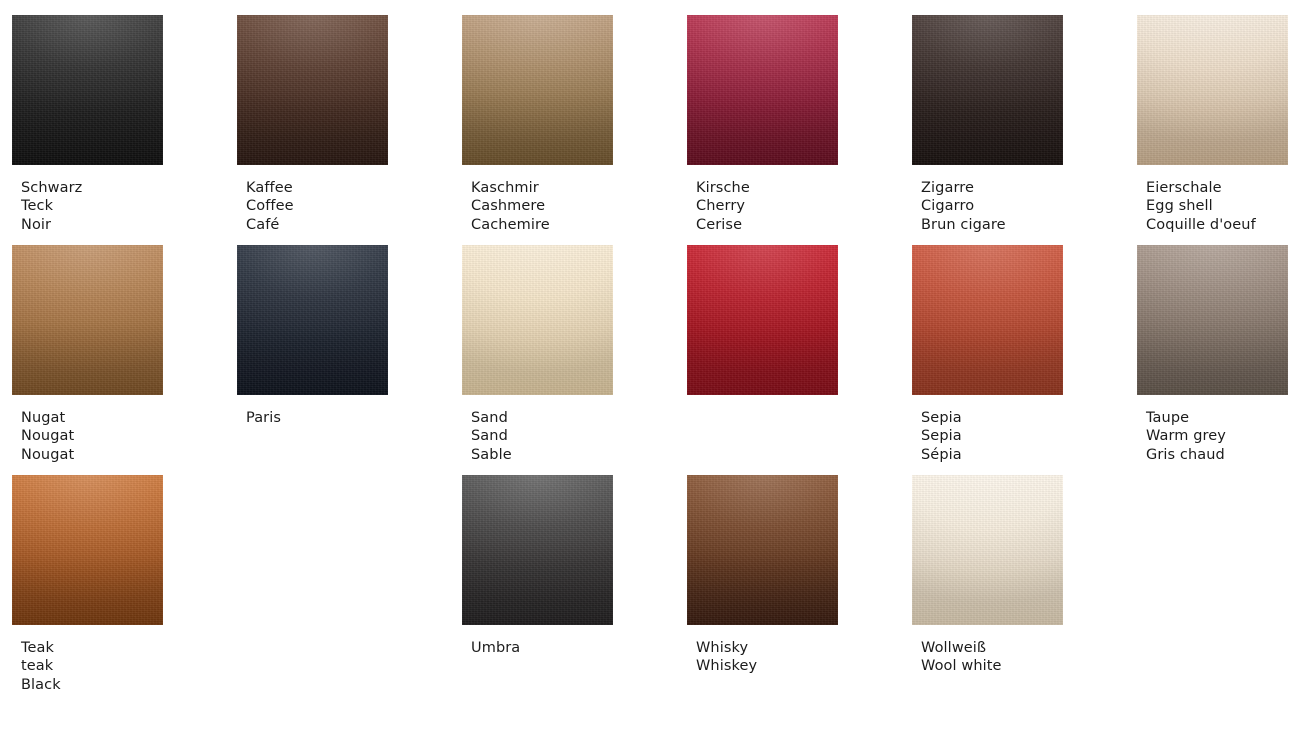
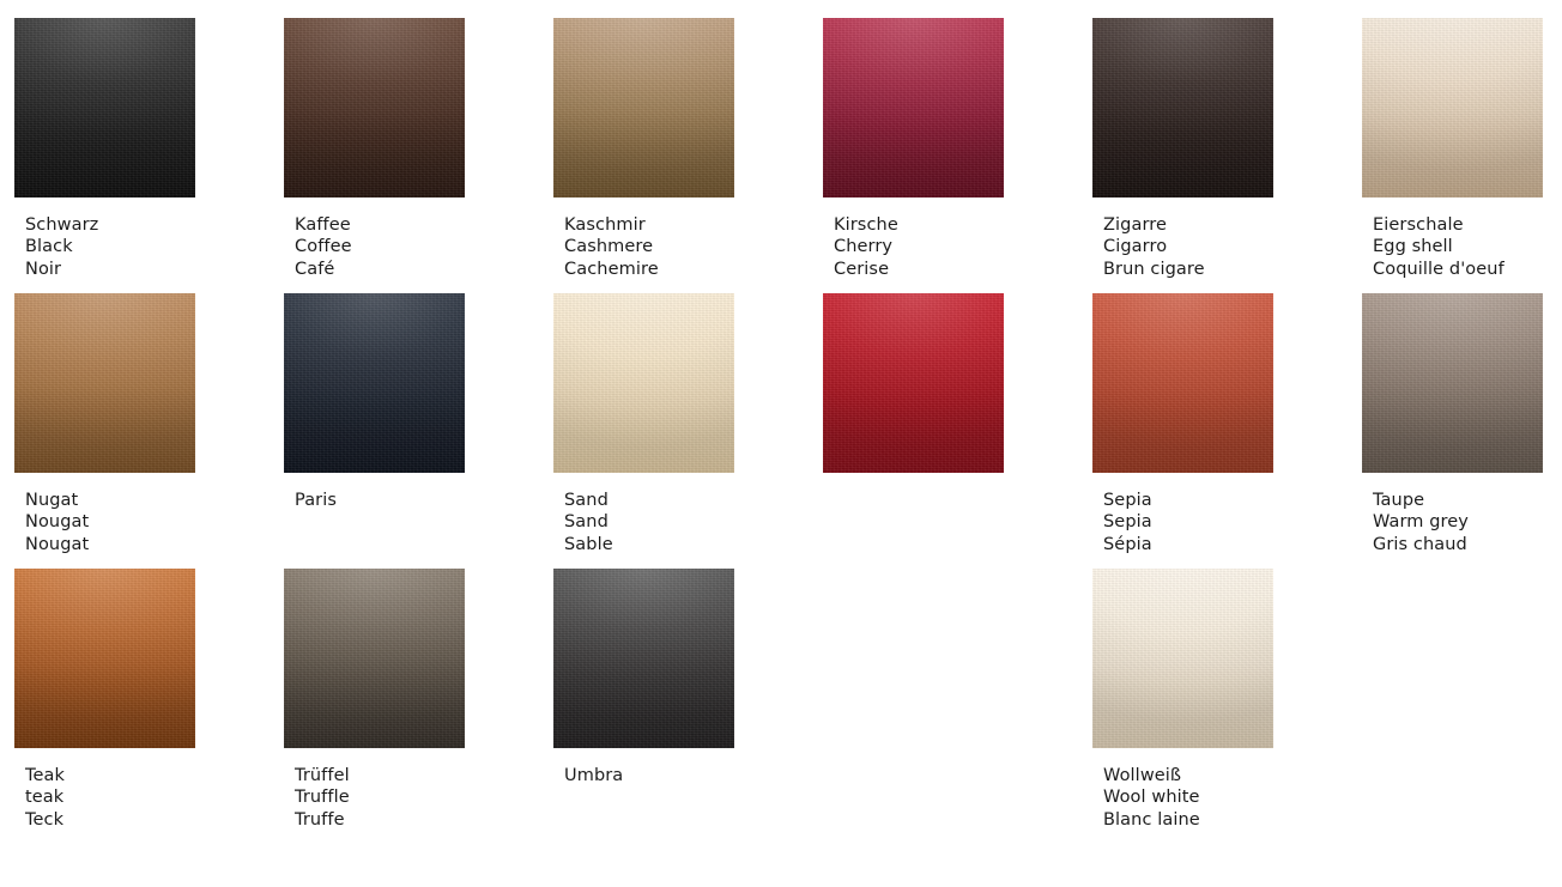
  Schwarz
- Teck
+ Black
  Noir
  Kaffee
  Coffee
  Café
  Kaschmir
  Cashmere
  Cachemire
  Kirsche
  Cherry
  Cerise
  Zigarre
  Cigarro
  Brun cigare
  Eierschale
  Egg shell
  Coquille d'oeuf
  Nugat
  Nougat
  Nougat
  Paris
  Sand
  Sand
  Sable
  Sepia
  Sepia
  Sépia
  Taupe
  Warm grey
  Gris chaud
  Teak
  teak
- Black
+ Teck
+ Trüffel
+ Truffle
+ Truffe
  Umbra
- Whisky
- Whiskey
  Wollweiß
  Wool white
+ Blanc laine
